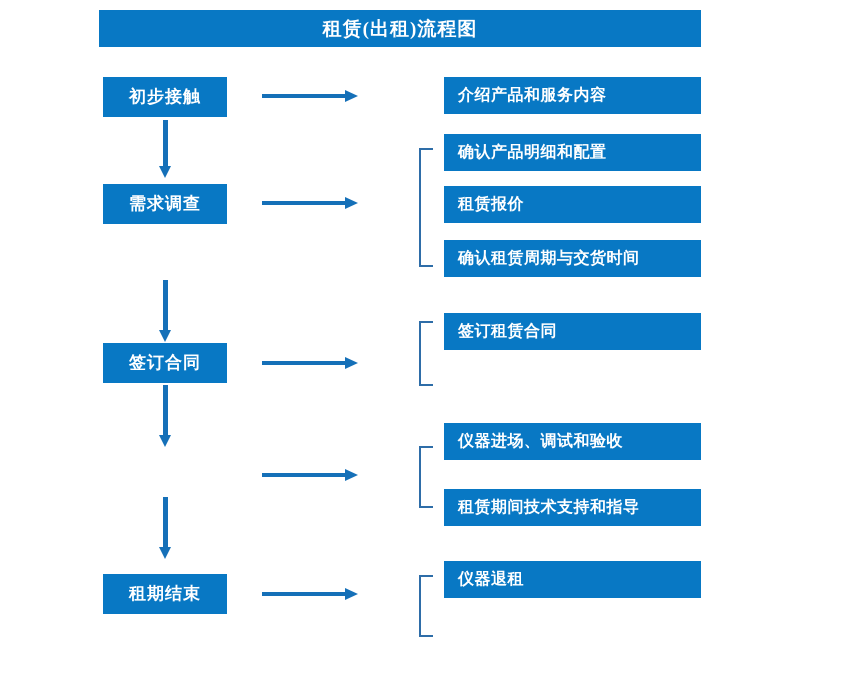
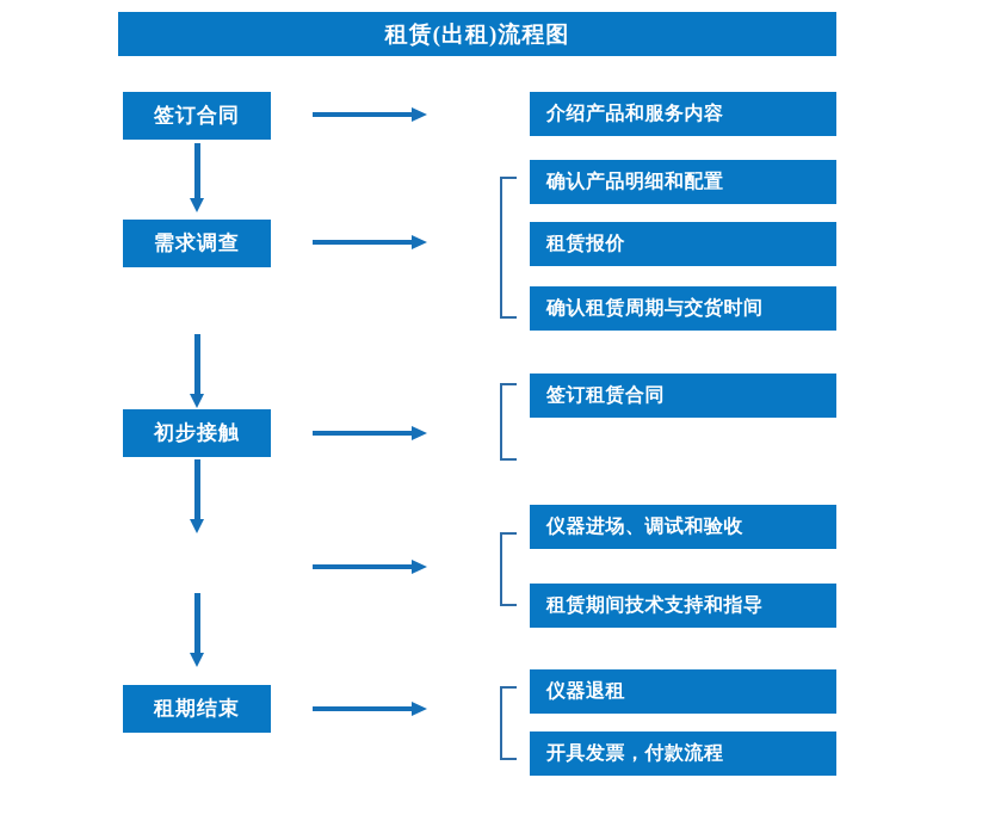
  租赁(出租)流程图
- 初步接触
+ 签订合同
  介绍产品和服务内容
  需求调查
  确认产品明细和配置
  租赁报价
  确认租赁周期与交货时间
- 签订合同
+ 初步接触
  签订租赁合同
  仪器进场、调试和验收
  租赁期间技术支持和指导
  租期结束
  仪器退租
+ 开具发票，付款流程
